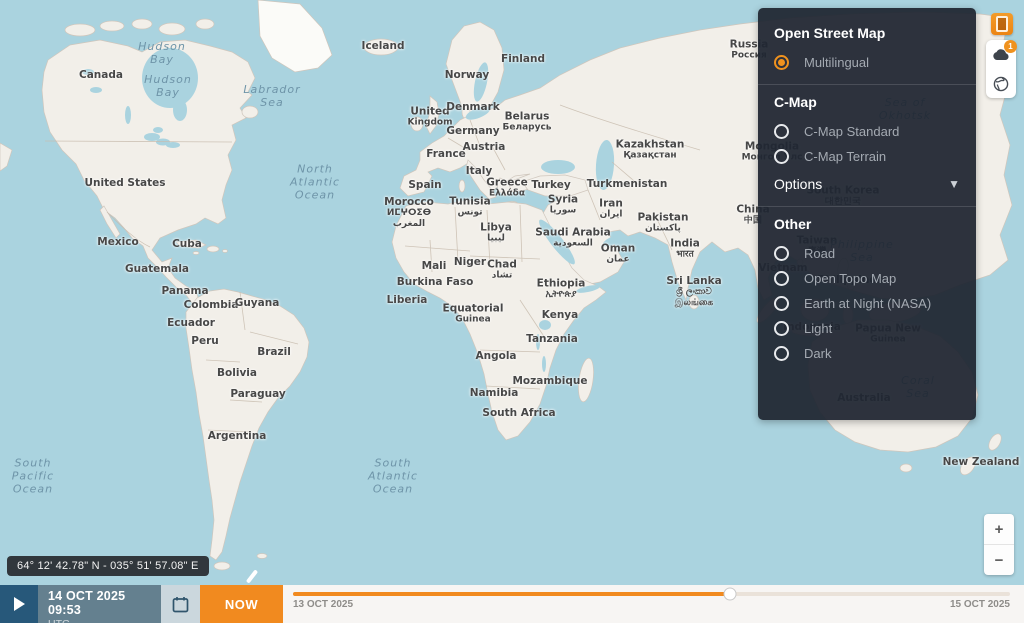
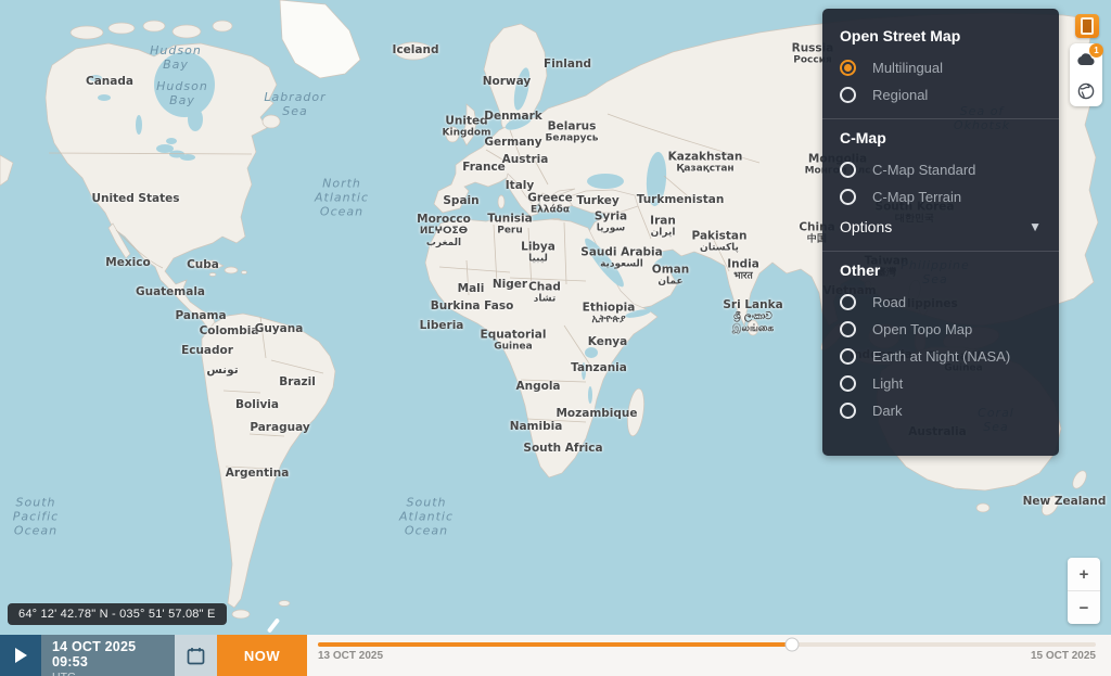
  Canada
  United States
  Mexico
  Cuba
  Guatemala
  Panama
  Colombia
  Guyana
  Ecuador
- Peru
+ تونس
  Brazil
  Bolivia
  Paraguay
  Argentina
  Iceland
  Norway
  Finland
  United
  Kingdom
  Denmark
  Germany
  Belarus
  Беларусь
  France
  Austria
  Italy
  Spain
  Greece
  Ελλάδα
  Turkey
  Kazakhstan
  Қазақстан
  Turkmenistan
  Morocco
  ⵍⵎⵖⵔⵉⴱ
  المغرب
  Tunisia
- تونس
+ Peru
  Syria
  سوريا
  Iran
  ايران
  Pakistan
  پاکستان
  Libya
  ليبيا
  Saudi Arabia
  السعودية
  India
  भारत
  Oman
  عمان
  Mali
  Niger
  Chad
  تشاد
  Burkina Faso
  Liberia
  Ethiopia
  ኢትዮጵያ
  Equatorial
  Guinea
  Kenya
  Tanzania
  Angola
  Mozambique
  Namibia
  South Africa
  Sri Lanka
  ශ්‍රී ලංකාව
  இலங்கை
  New Zealand
  Hudson
  Bay
  Hudson
  Bay
  Labrador
  Sea
  North
  Atlantic
  Ocean
  South
  Pacific
  Ocean
  South
  Atlantic
  Ocean
  Open Street Map
  Multilingual
+ Regional
  C-Map
  C-Map Standard
  C-Map Terrain
  Options
  ▼
  Other
  Road
  Open Topo Map
  Earth at Night (NASA)
  Light
  Dark
  1
  +
  −
  64° 12' 42.78" N - 035° 51' 57.08" E
  14 OCT 2025 09:53
  NOW
  13 OCT 2025
  15 OCT 2025
